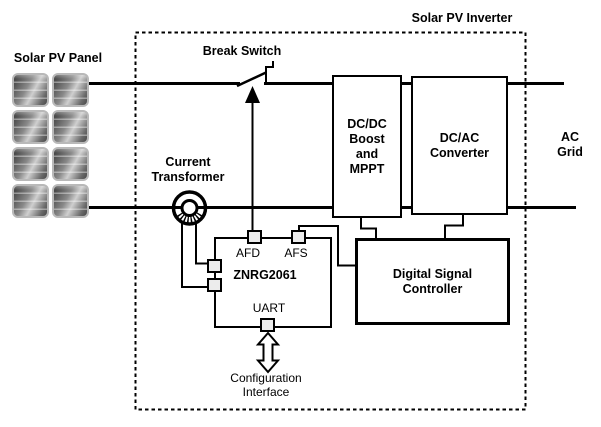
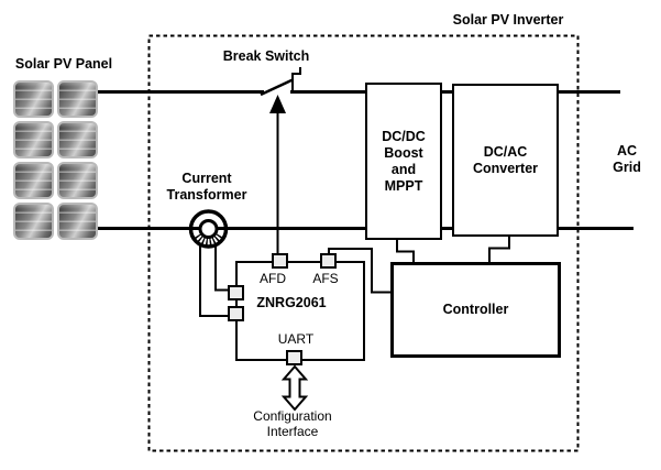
  DC/DC
  Boost
  and
  MPPT
  DC/AC
  Converter
- Digital Signal
  Controller
  AFD
  AFS
  ZNRG2061
  UART
  Solar PV Panel
  Solar PV Inverter
  Break Switch
  Current
  Transformer
  AC
  Grid
  Configuration
  Interface
